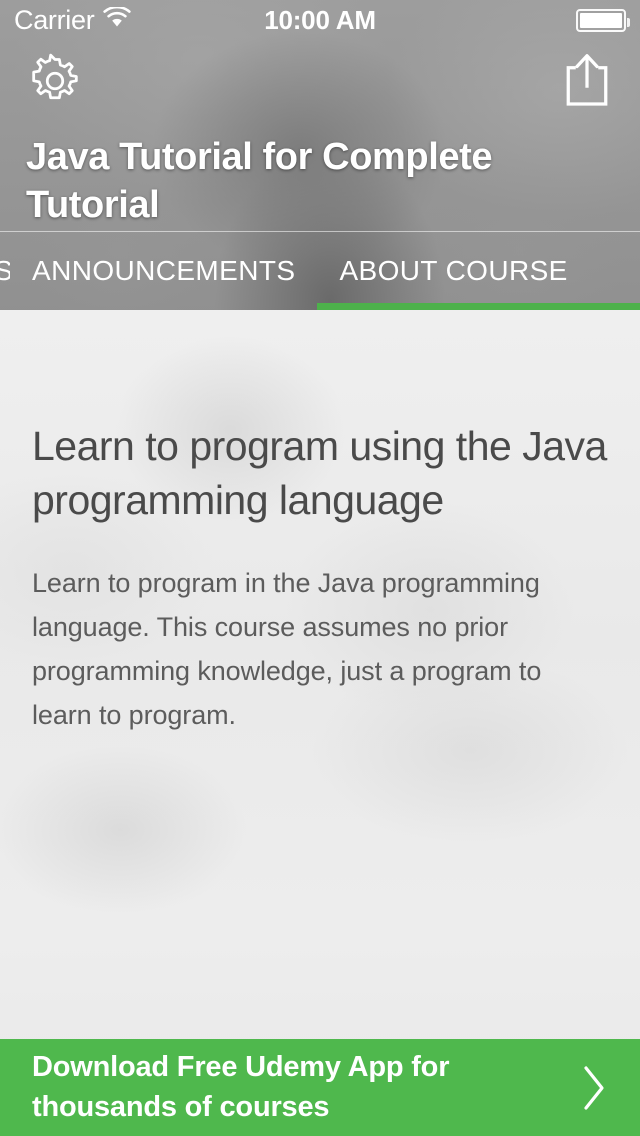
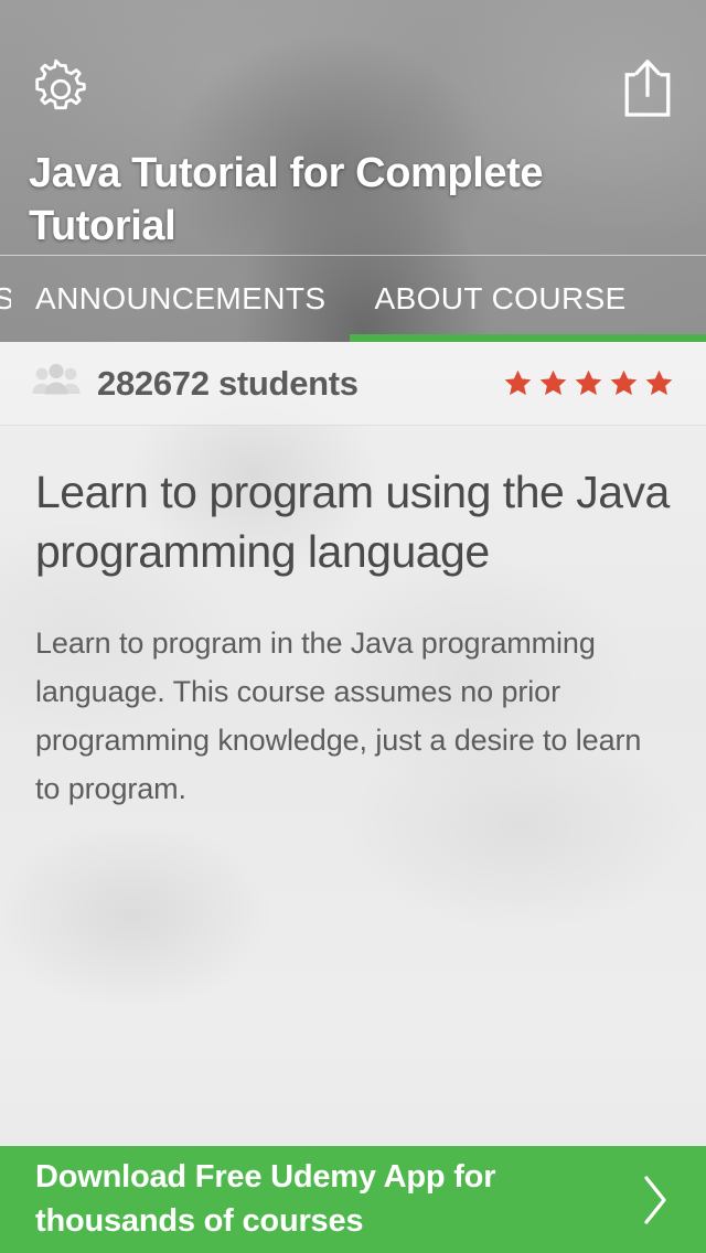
- Carrier
- 10:00 AM
  Java Tutorial for Complete Tutorial
  S
  ANNOUNCEMENTS
  ABOUT COURSE
+ 282672 students
  Learn to program using the Java programming language
- Learn to program in the Java programming language. This course assumes no prior programming knowledge, just a program to learn to program.
+ Learn to program in the Java programming language. This course assumes no prior programming knowledge, just a desire to learn to program.
  Download Free Udemy App for thousands of courses
